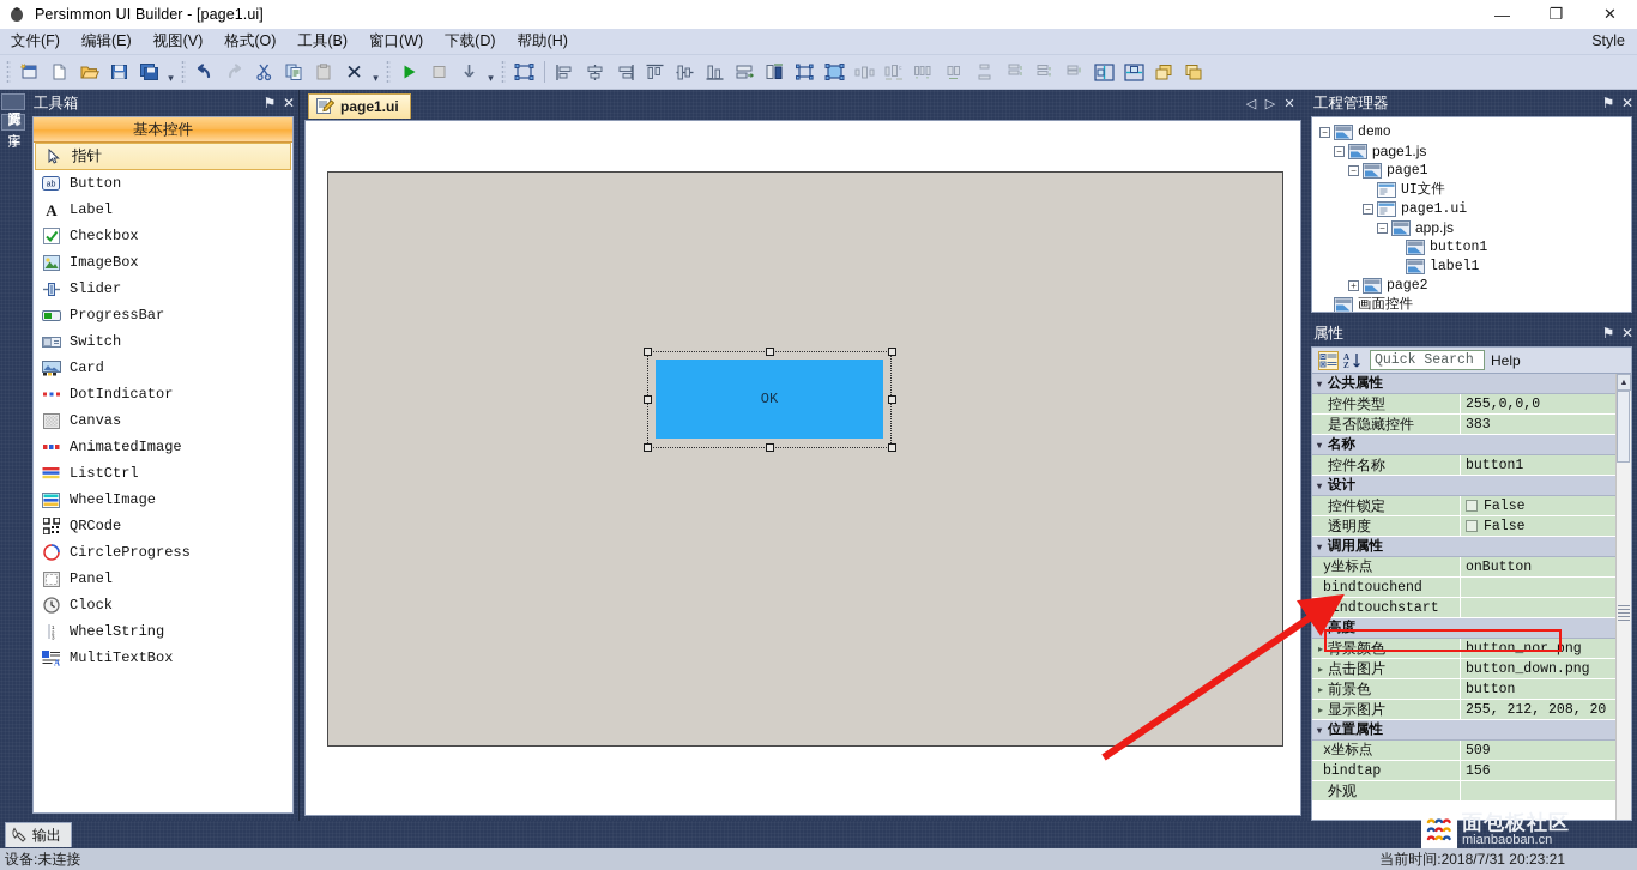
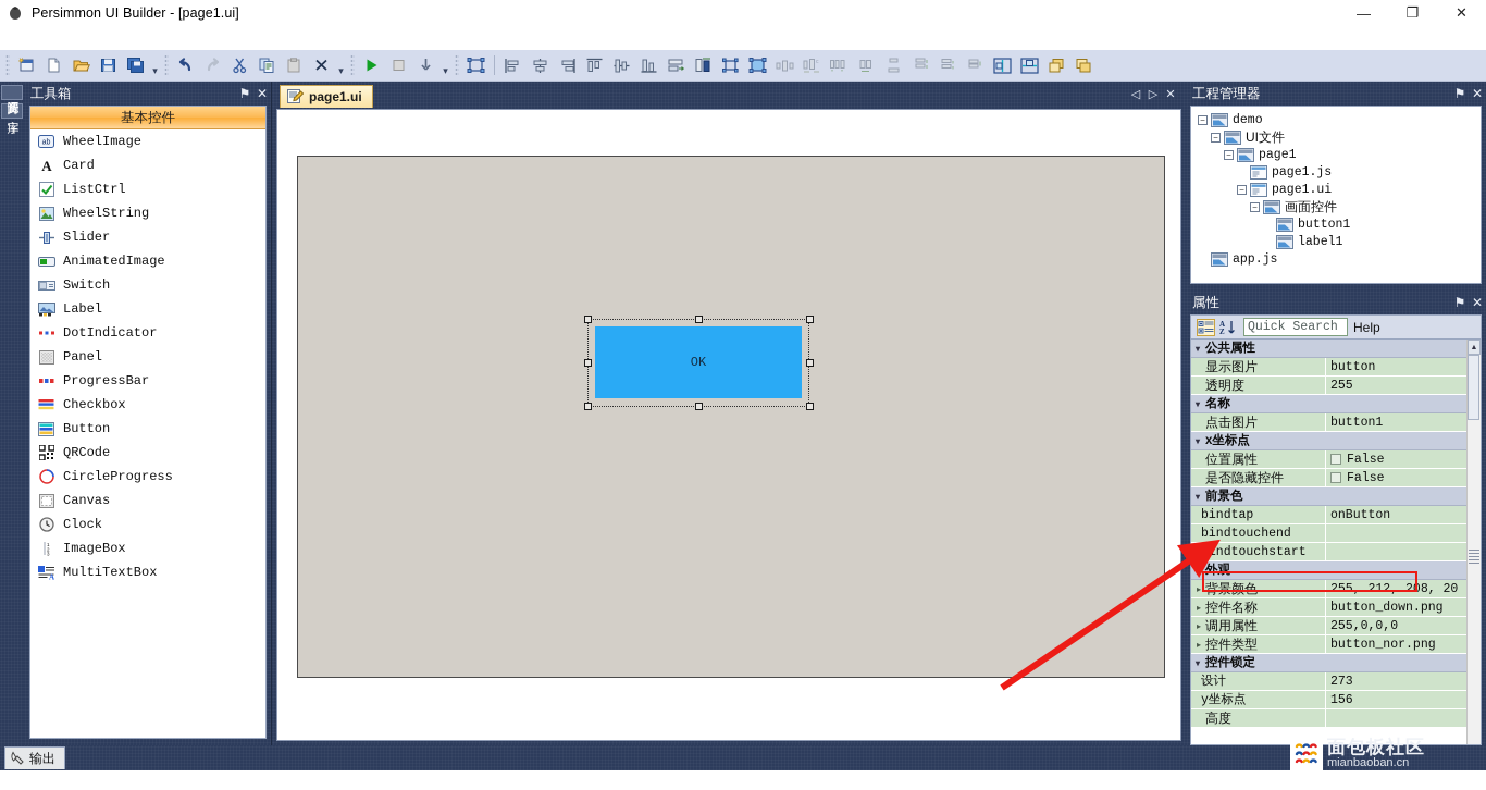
  Persimmon UI Builder - [page1.ui]
  —
  ❐
  ✕
- 文件(F)
- 编辑(E)
- 视图(V)
- 格式(O)
- 工具(B)
- 窗口(W)
- 下载(D)
- 帮助(H)
- Style
  工具箱
  ⚑
  ✕
  基本控件
- 指针
- Button
+ WheelImage
  A
- Label
+ Card
- Checkbox
+ ListCtrl
- ImageBox
+ WheelString
  Slider
- ProgressBar
+ AnimatedImage
  Switch
- Card
+ Label
  DotIndicator
- Canvas
+ Panel
- AnimatedImage
+ ProgressBar
- ListCtrl
+ Checkbox
- WheelImage
+ Button
  QRCode
  CircleProgress
- Panel
+ Canvas
  Clock
- WheelString
+ ImageBox
  A
  MultiTextBox
  page1.ui
  ◁
  ▷
  ✕
  OK
  工程管理器
  ⚑
  ✕
  −
  demo
  −
- page1.js
+ UI文件
  −
  page1
- UI文件
+ page1.js
  −
  page1.ui
  −
- app.js
+ 画面控件
  button1
  label1
- +
- page2
- 画面控件
+ app.js
  属性
  ⚑
  ✕
  A
  Z
  Quick Search
  Help
  ▾
  公共属性
- 控件类型
+ 显示图片
- 255,0,0,0
+ button
- 是否隐藏控件
+ 透明度
- 383
+ 255
  ▾
  名称
- 控件名称
+ 点击图片
  button1
  ▾
- 设计
+ x坐标点
- 控件锁定
+ 位置属性
  False
- 透明度
+ 是否隐藏控件
  False
  ▾
- 调用属性
+ 前景色
- y坐标点
+ bindtap
  onButton
  bindtouchend
  bindtouchstart
  ▾
- 高度
+ 外观
  ▸
  背景颜色
- button_nor.png
+ 255, 212, 208, 20
  ▸
- 点击图片
+ 控件名称
  button_down.png
  ▸
- 前景色
+ 调用属性
- button
+ 255,0,0,0
  ▸
- 显示图片
+ 控件类型
- 255, 212, 208, 20
+ button_nor.png
  ▾
- 位置属性
+ 控件锁定
- x坐标点
+ 设计
- 509
+ 273
- bindtap
+ y坐标点
  156
- 外观
+ 高度
  输出
- 设备:未连接
- 当前时间:2018/7/31 20:23:21
  面包板社区
  mianbaoban.cn
